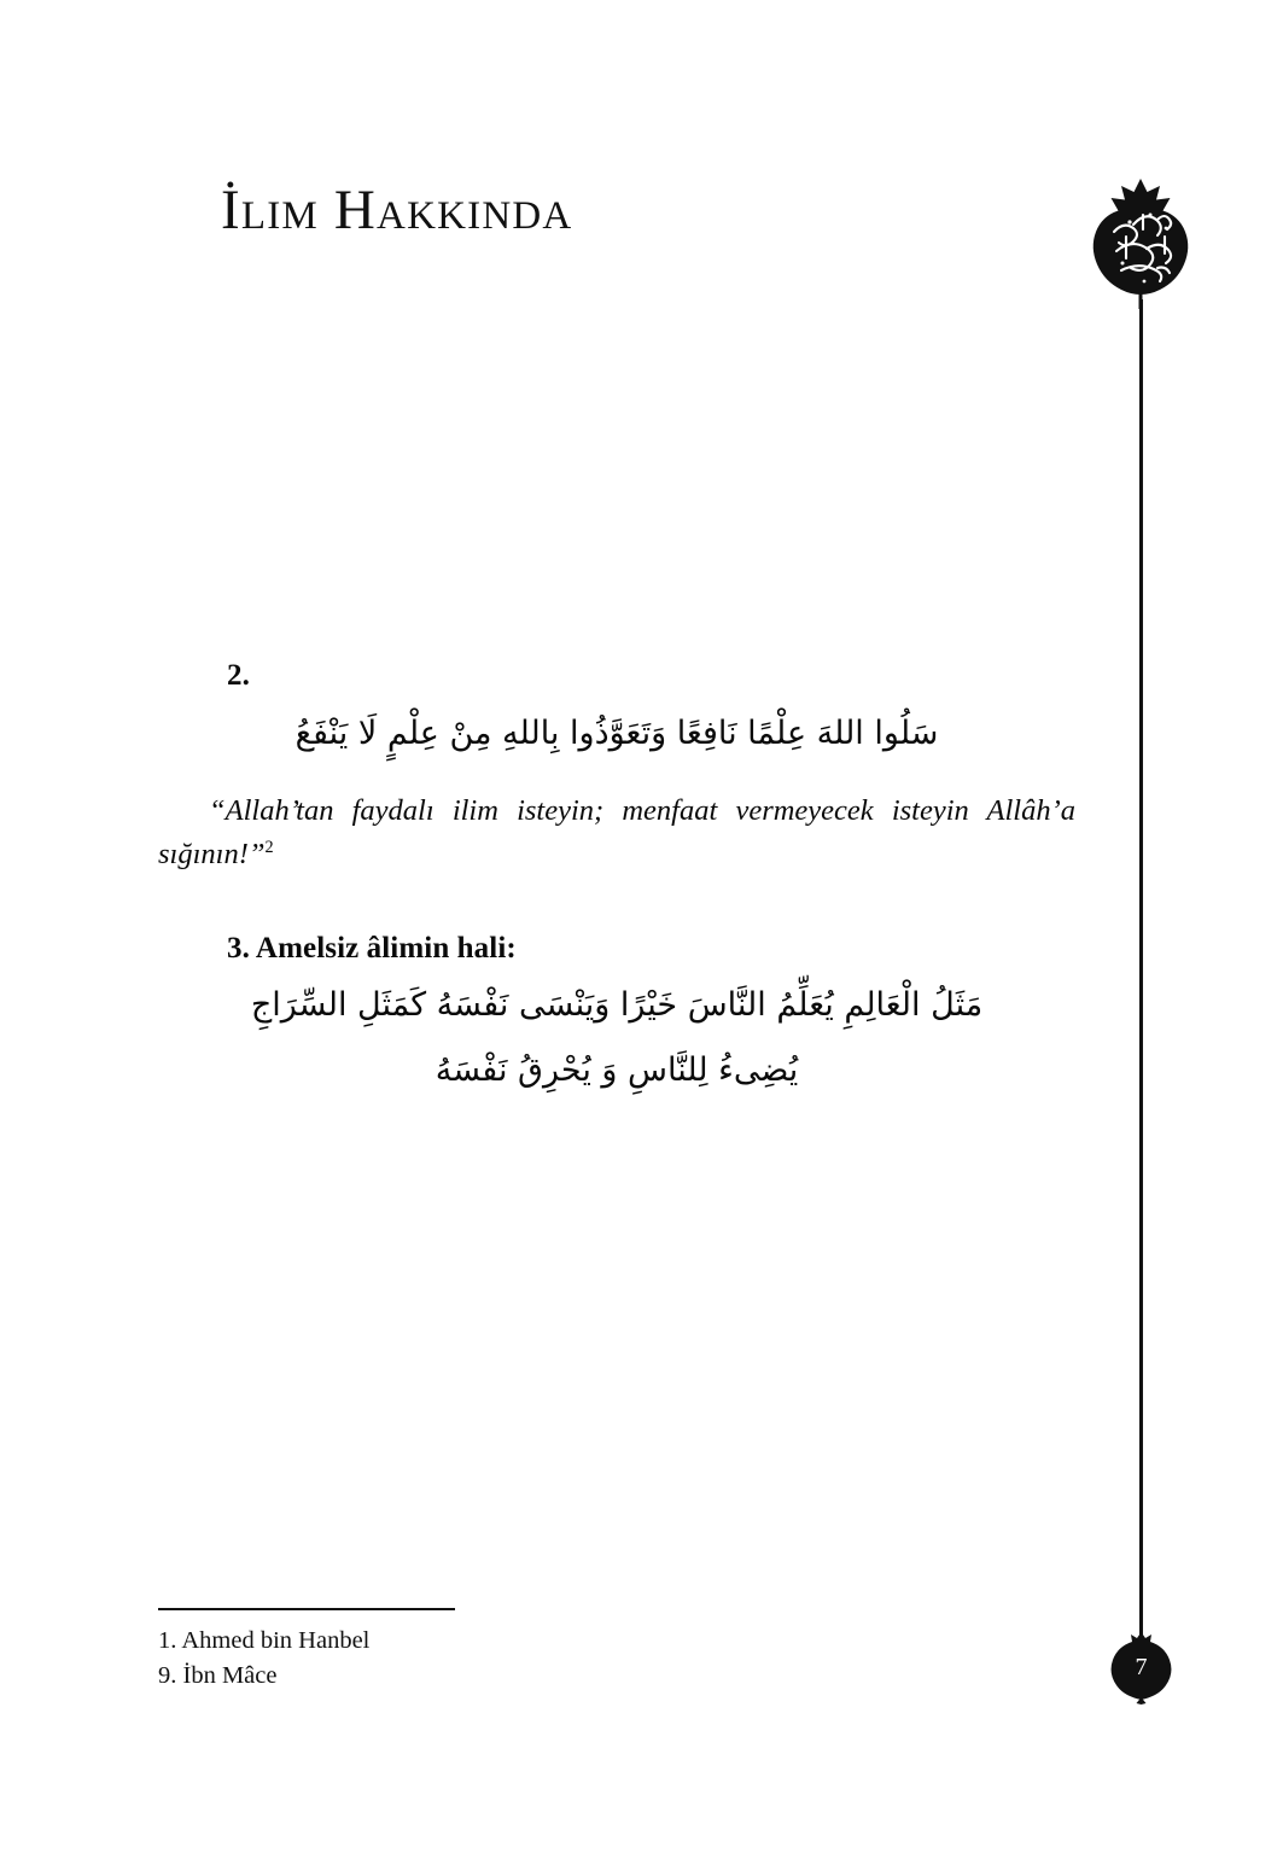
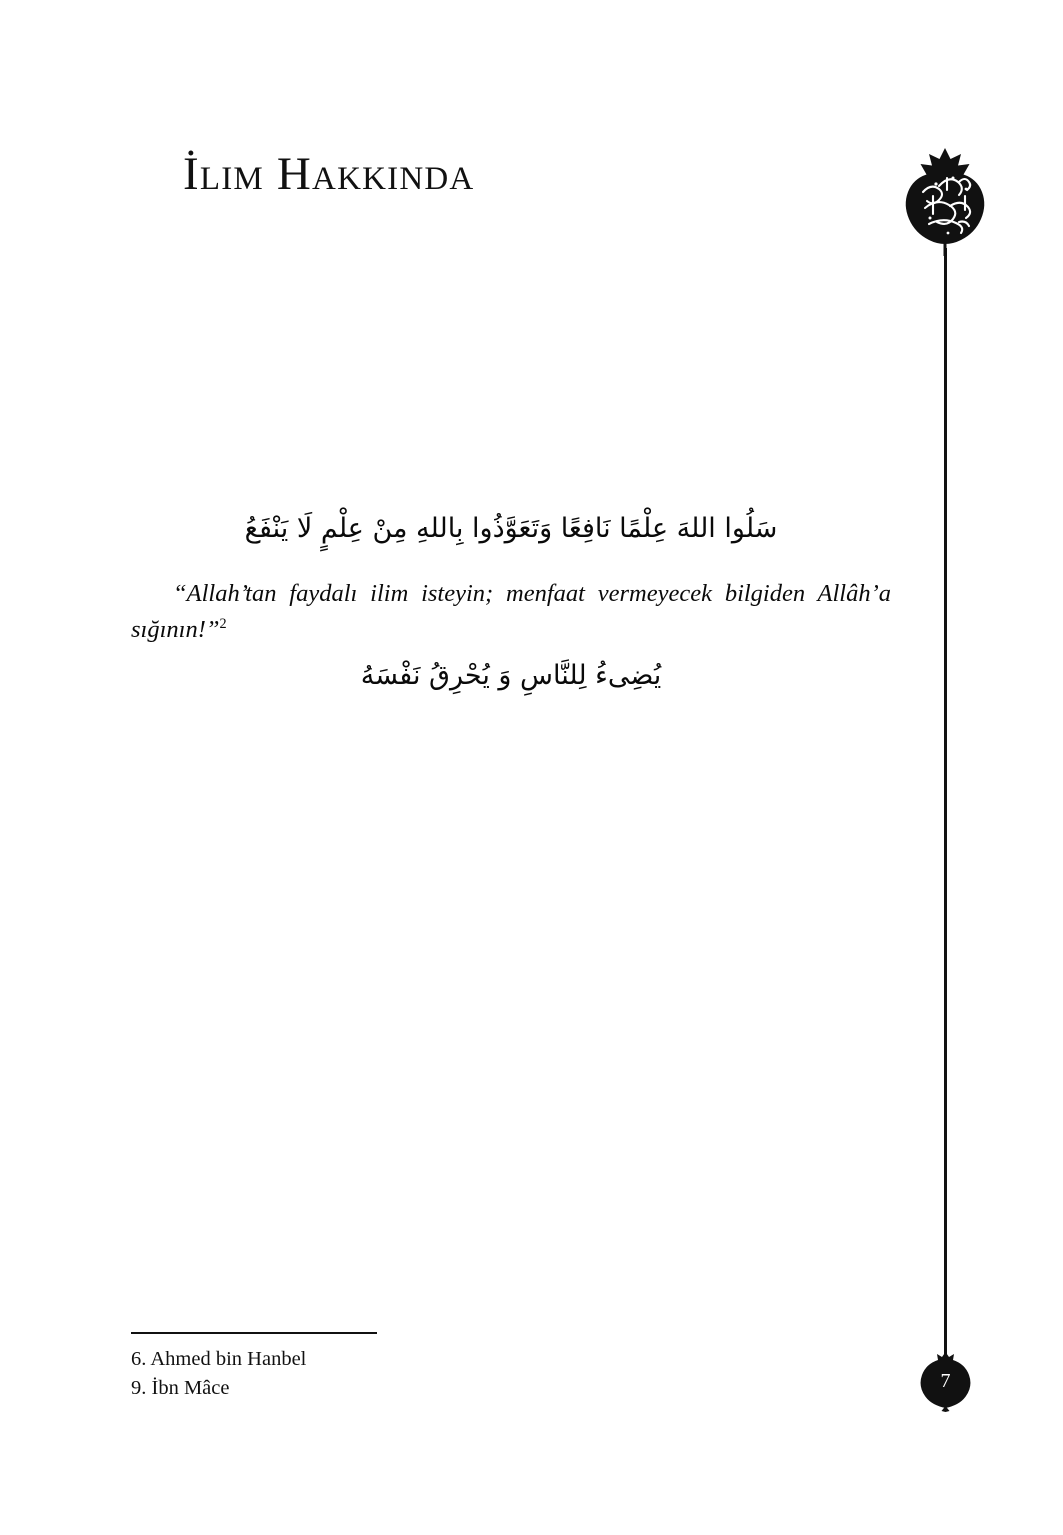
  İlim Hakkında
  7
- 2.
  سَلُوا اللهَ عِلْمًا نَافِعًا وَتَعَوَّذُوا بِاللهِ مِنْ عِلْمٍ لَا يَنْفَعُ
- “Allah’tan faydalı ilim isteyin; menfaat vermeyecek isteyin Allâh’a sığının!”2
+ “Allah’tan faydalı ilim isteyin; menfaat vermeyecek bilgiden Allâh’a sığının!”2
- 3. Amelsiz âlimin hali:
- مَثَلُ الْعَالِمِ يُعَلِّمُ النَّاسَ خَيْرًا وَيَنْسَى نَفْسَهُ كَمَثَلِ السِّرَاجِ
  يُضِىءُ لِلنَّاسِ وَ يُحْرِقُ نَفْسَهُ
- 1. Ahmed bin Hanbel
+ 6. Ahmed bin Hanbel
  9. İbn Mâce
